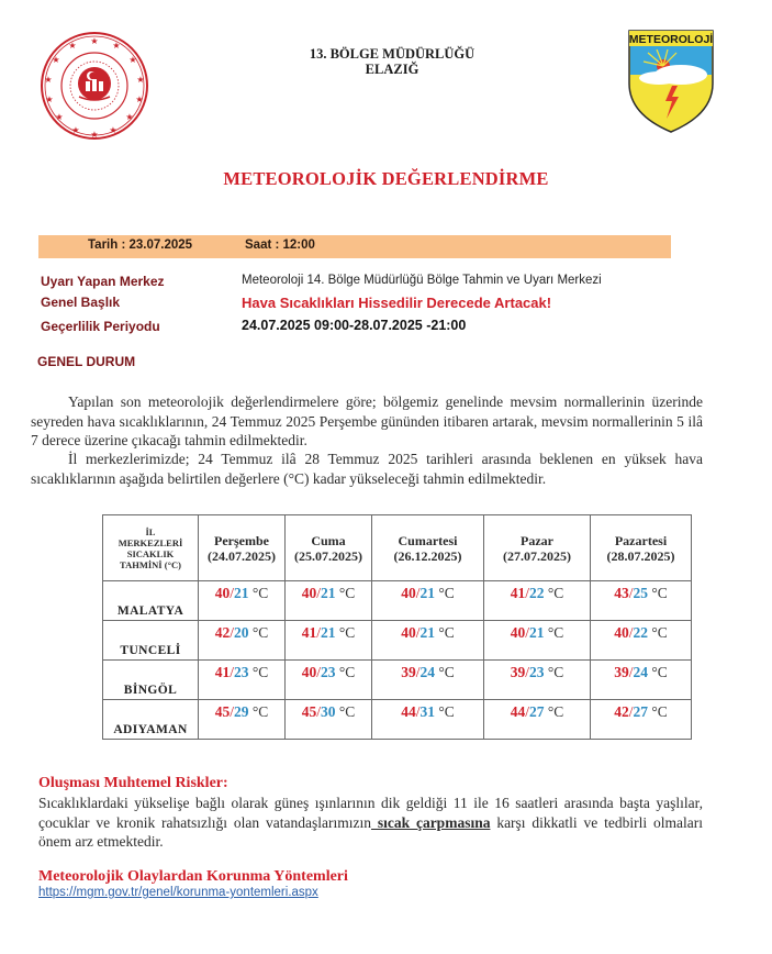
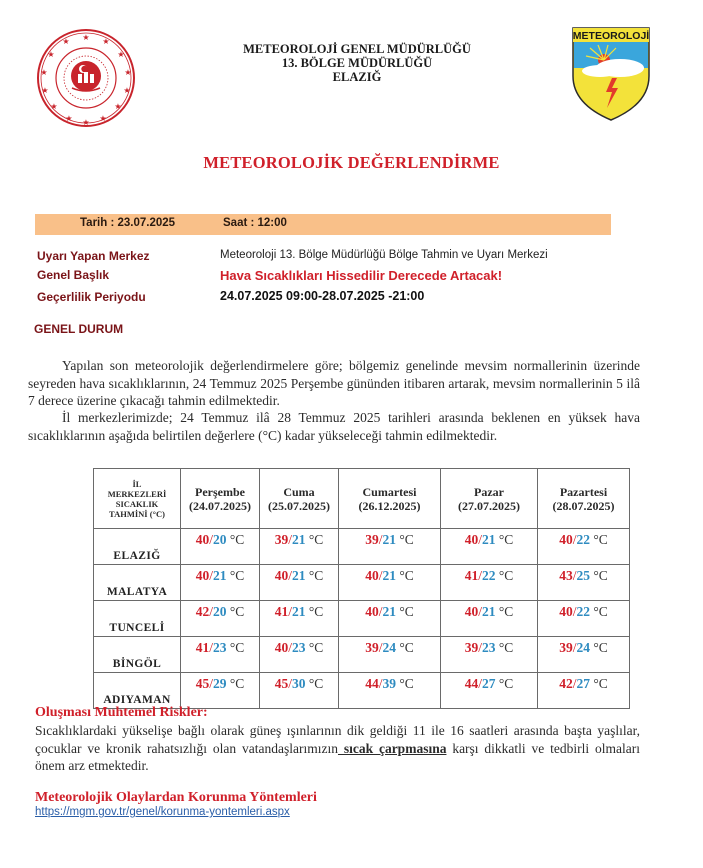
  ★
  ★
  ★
  ★
  ★
  ★
  ★
  ★
  ★
  ★
  ★
  ★
  ★
  ★
+ METEOROLOJİ GENEL MÜDÜRLÜĞÜ
  13. BÖLGE MÜDÜRLÜĞÜ
  ELAZIĞ
  METEOROLOJİ
  METEOROLOJİK DEĞERLENDİRME
  Tarih : 23.07.2025
  Saat : 12:00
  Uyarı Yapan Merkez
- Meteoroloji 14. Bölge Müdürlüğü Bölge Tahmin ve Uyarı Merkezi
+ Meteoroloji 13. Bölge Müdürlüğü Bölge Tahmin ve Uyarı Merkezi
  Genel Başlık
  Hava Sıcaklıkları Hissedilir Derecede Artacak!
  Geçerlilik Periyodu
  24.07.2025 09:00-28.07.2025 -21:00
  GENEL DURUM
  Yapılan son meteorolojik değerlendirmelere göre; bölgemiz genelinde mevsim normallerinin üzerinde seyreden hava sıcaklıklarının, 24 Temmuz 2025 Perşembe gününden itibaren artarak, mevsim normallerinin 5 ilâ 7 derece üzerine çıkacağı tahmin edilmektedir.
  İl merkezlerimizde; 24 Temmuz ilâ 28 Temmuz 2025 tarihleri arasında beklenen en yüksek hava sıcaklıklarının aşağıda belirtilen değerlere (°C) kadar yükseleceği tahmin edilmektedir.
  İL MERKEZLERİ SICAKLIK TAHMİNİ (°C)	Perşembe(24.07.2025)	Cuma(25.07.2025)	Cumartesi(26.12.2025)	Pazar(27.07.2025)	Pazartesi(28.07.2025)
+ ELAZIĞ	40/20 °C	39/21 °C	39/21 °C	40/21 °C	40/22 °C
  MALATYA	40/21 °C	40/21 °C	40/21 °C	41/22 °C	43/25 °C
  TUNCELİ	42/20 °C	41/21 °C	40/21 °C	40/21 °C	40/22 °C
  BİNGÖL	41/23 °C	40/23 °C	39/24 °C	39/23 °C	39/24 °C
- ADIYAMAN	45/29 °C	45/30 °C	44/31 °C	44/27 °C	42/27 °C
+ ADIYAMAN	45/29 °C	45/30 °C	44/39 °C	44/27 °C	42/27 °C
  Oluşması Muhtemel Riskler:
  Sıcaklıklardaki yükselişe bağlı olarak güneş ışınlarının dik geldiği 11 ile 16 saatleri arasında başta yaşlılar, çocuklar ve kronik rahatsızlığı olan vatandaşlarımızın sıcak çarpmasına karşı dikkatli ve tedbirli olmaları önem arz etmektedir.
  Meteorolojik Olaylardan Korunma Yöntemleri
  https://mgm.gov.tr/genel/korunma-yontemleri.aspx
